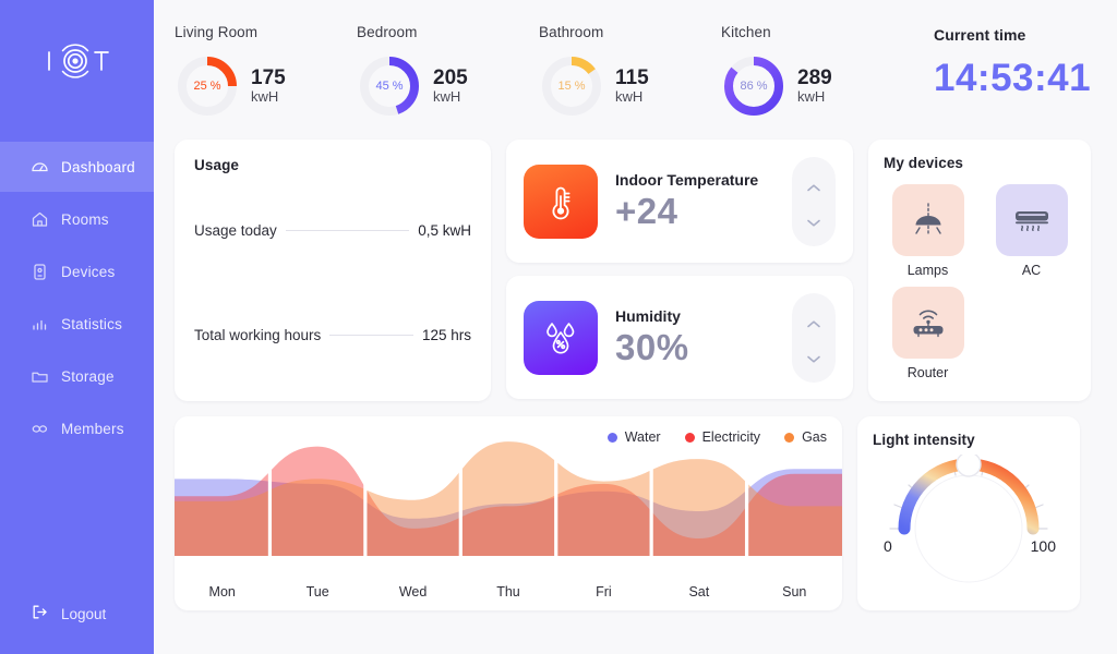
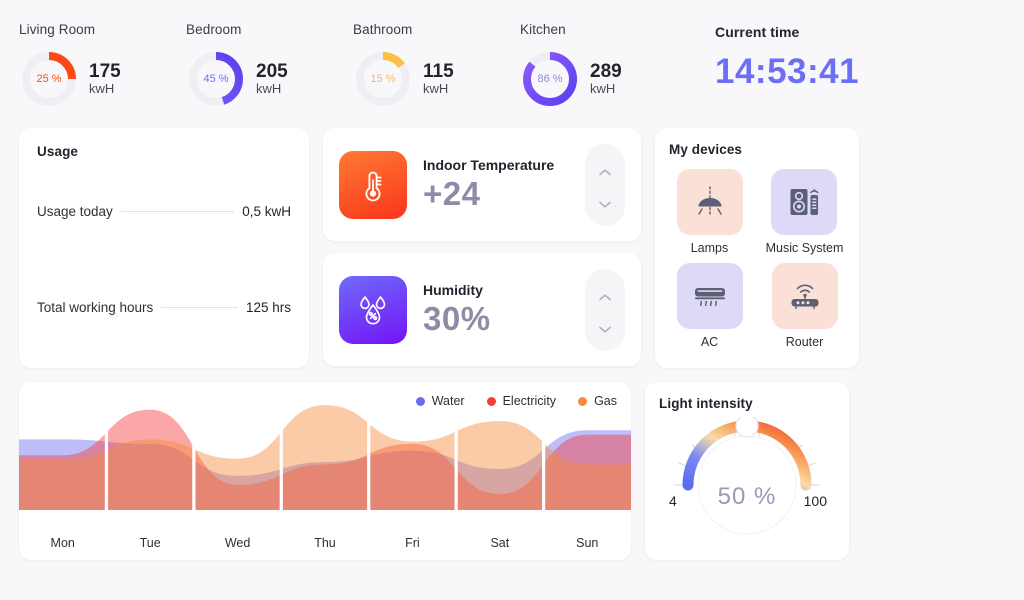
- Dashboard
- Rooms
- Devices
- Statistics
- Storage
- Members
- Logout
  Living Room
  25 %
  175
  kwH
  Bedroom
  45 %
  205
  kwH
  Bathroom
  15 %
  115
  kwH
  Kitchen
  86 %
  289
  kwH
  Current time
  14:53:41
  Usage
  Usage today
  0,5 kwH
  Total working hours
  125 hrs
  Indoor Temperature
  +24
  Humidity
  30%
  My devices
  Lamps
+ Music System
  AC
  Router
  Water
  Electricity
  Gas
  Mon
  Tue
  Wed
  Thu
  Fri
  Sat
  Sun
  Light intensity
- 0
+ 4
+ 50 %
  100
